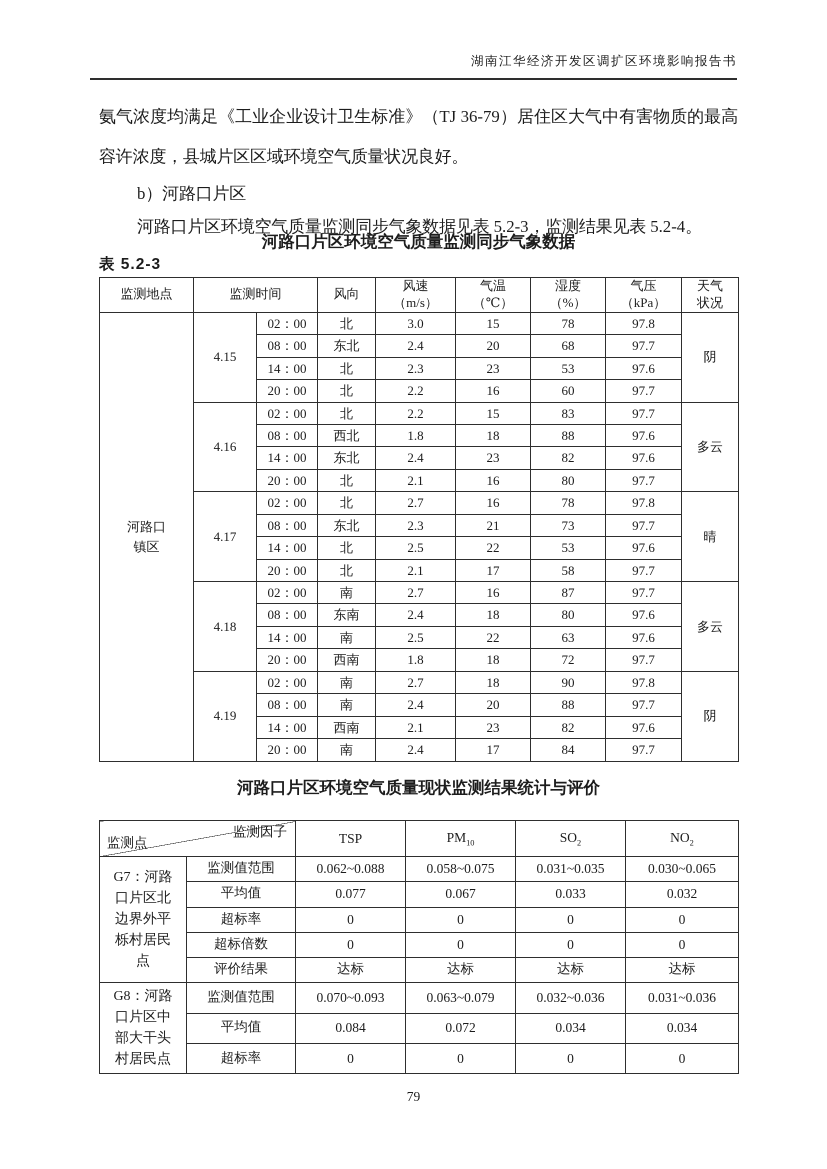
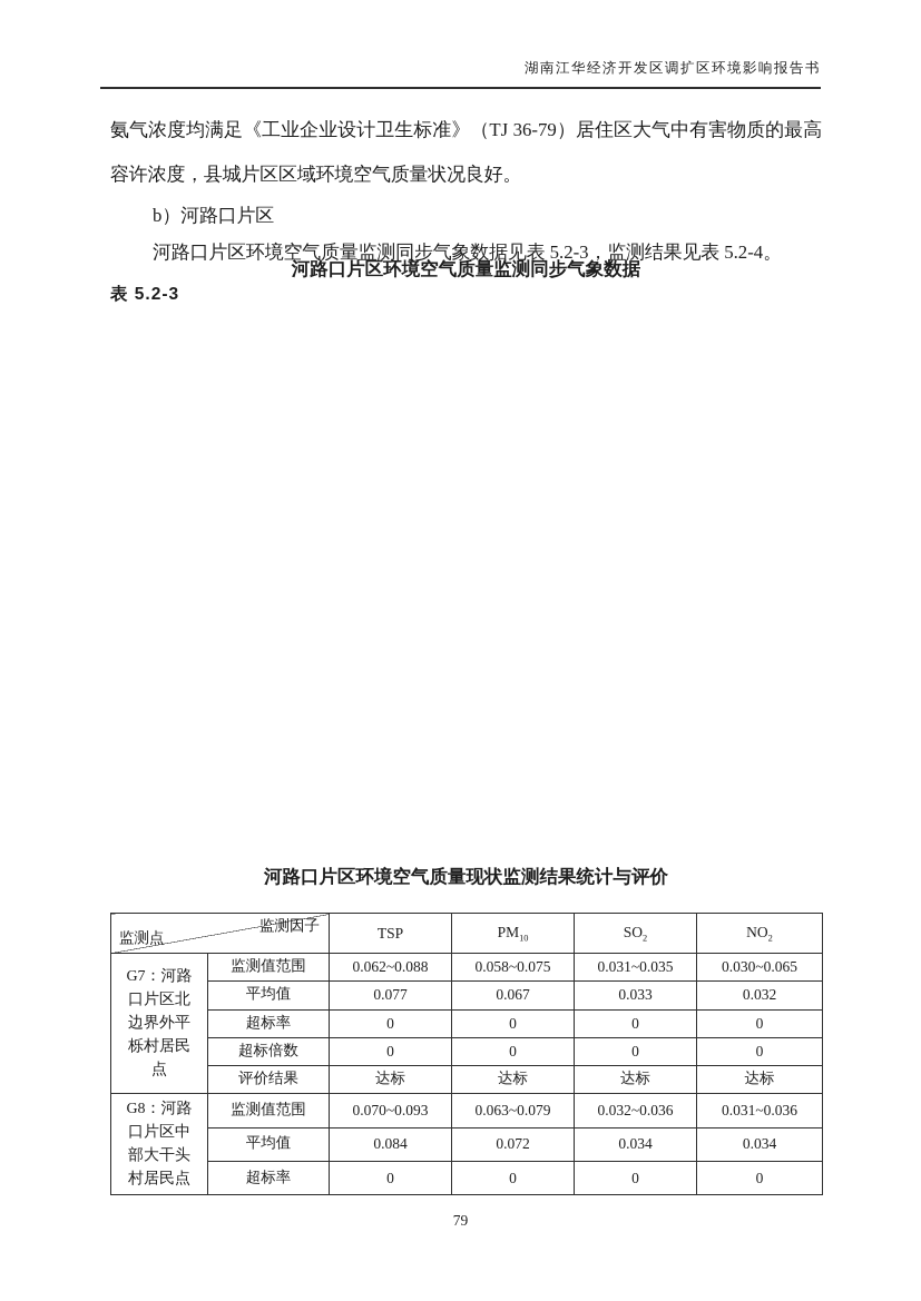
  湖南江华经济开发区调扩区环境影响报告书
  氨气浓度均满足《工业企业设计卫生标准》（TJ 36-79）居住区大气中有害物质的最高容许浓度，县城片区区域环境空气质量状况良好。
  b）河路口片区
  河路口片区环境空气质量监测同步气象数据见表 5.2-3，监测结果见表 5.2-4。
  河路口片区环境空气质量监测同步气象数据
  表 5.2-3
- 监测地点	监测时间	风向	风速 （m/s）	气温 （℃）	湿度 （%）	气压 （kPa）	天气 状况
- 河路口 镇区	4.15	02：00	北	3.0	15	78	97.8	阴
- 08：00	东北	2.4	20	68	97.7
- 14：00	北	2.3	23	53	97.6
- 20：00	北	2.2	16	60	97.7
- 4.16	02：00	北	2.2	15	83	97.7	多云
- 08：00	西北	1.8	18	88	97.6
- 14：00	东北	2.4	23	82	97.6
- 20：00	北	2.1	16	80	97.7
- 4.17	02：00	北	2.7	16	78	97.8	晴
- 08：00	东北	2.3	21	73	97.7
- 14：00	北	2.5	22	53	97.6
- 20：00	北	2.1	17	58	97.7
- 4.18	02：00	南	2.7	16	87	97.7	多云
- 08：00	东南	2.4	18	80	97.6
- 14：00	南	2.5	22	63	97.6
- 20：00	西南	1.8	18	72	97.7
- 4.19	02：00	南	2.7	18	90	97.8	阴
- 08：00	南	2.4	20	88	97.7
- 14：00	西南	2.1	23	82	97.6
- 20：00	南	2.4	17	84	97.7
  河路口片区环境空气质量现状监测结果统计与评价
  监测因子监测点	TSP	PM10	SO2	NO2
  G7：河路口片区北边界外平栎村居民点	监测值范围	0.062~0.088	0.058~0.075	0.031~0.035	0.030~0.065
  平均值	0.077	0.067	0.033	0.032
  超标率	0	0	0	0
  超标倍数	0	0	0	0
  评价结果	达标	达标	达标	达标
  G8：河路口片区中部大干头村居民点	监测值范围	0.070~0.093	0.063~0.079	0.032~0.036	0.031~0.036
  平均值	0.084	0.072	0.034	0.034
  超标率	0	0	0	0
  79
